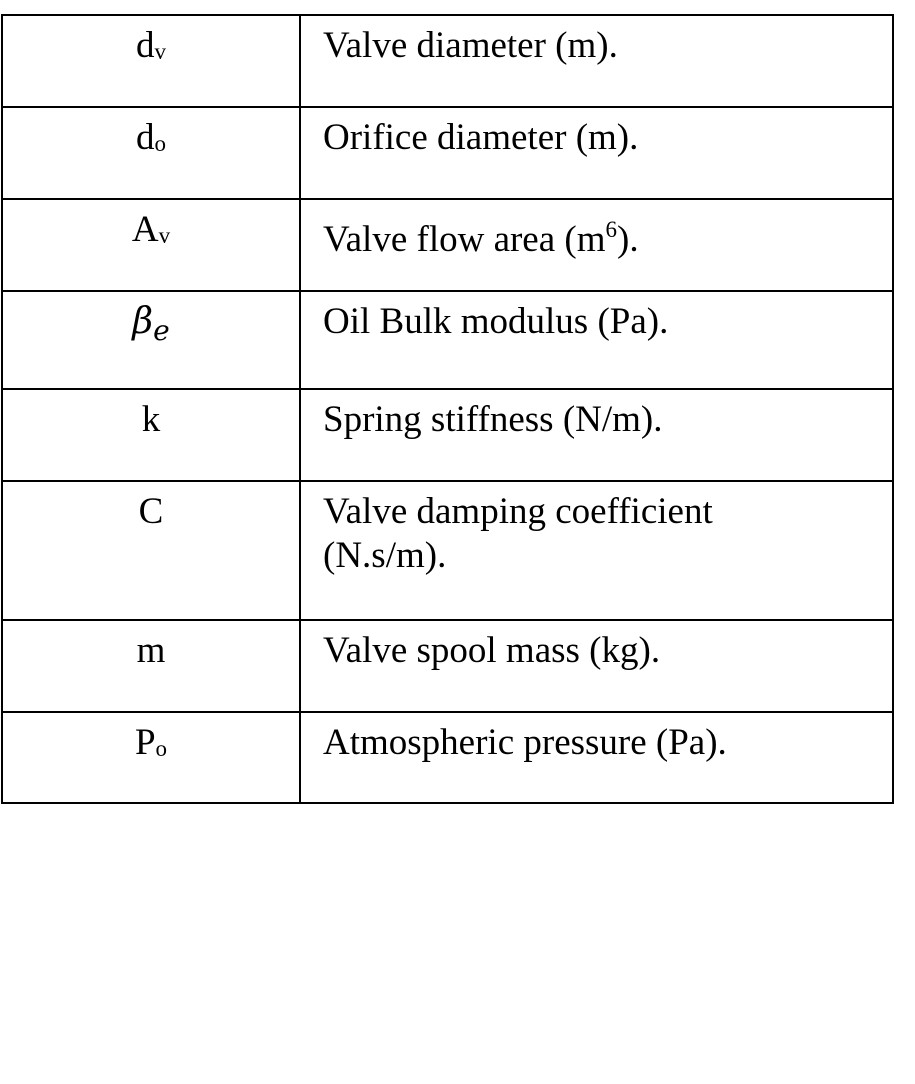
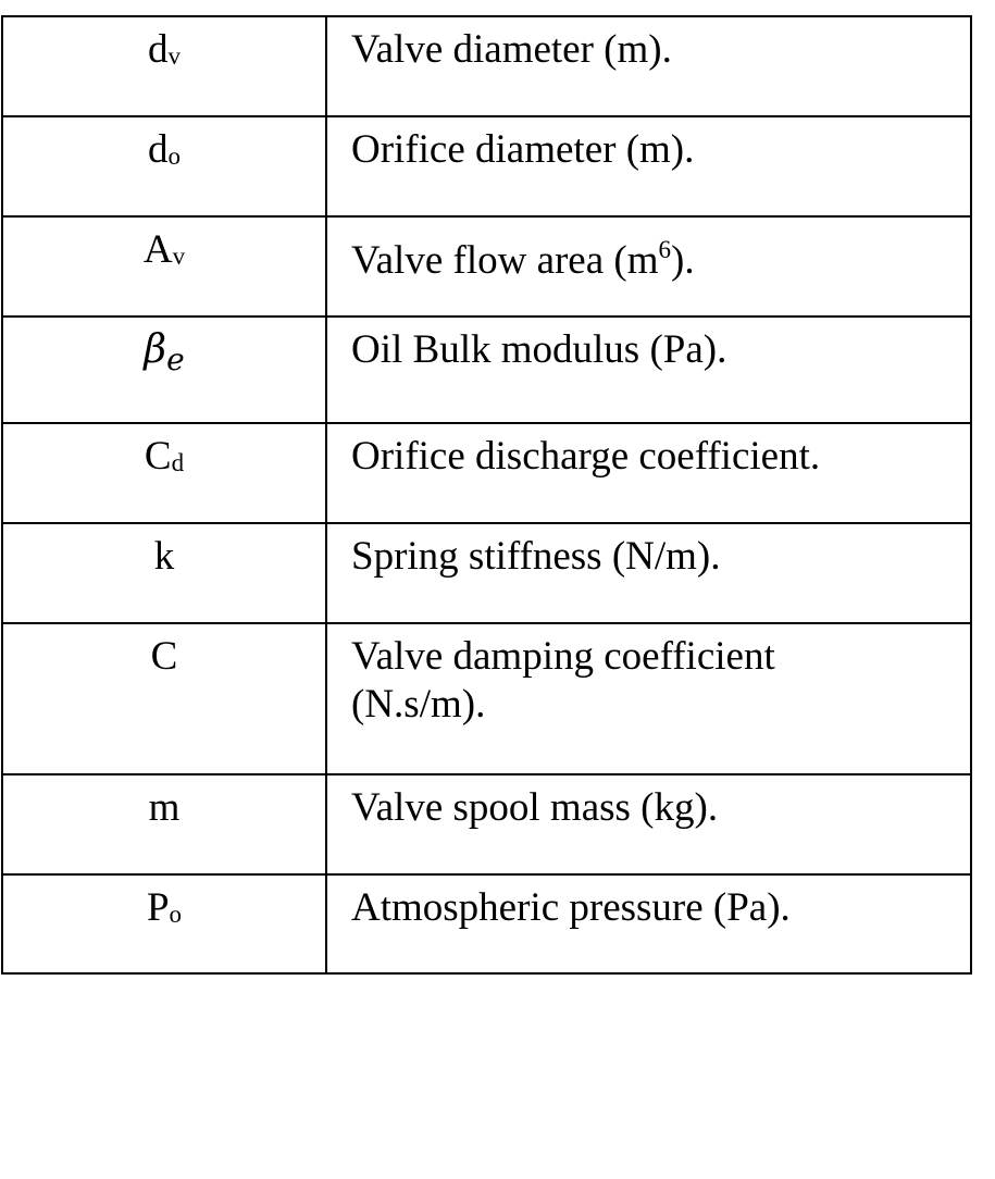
  dv	Valve diameter (m).
  do	Orifice diameter (m).
  Av	Valve flow area (m6).
  βe	Oil Bulk modulus (Pa).
+ Cd	Orifice discharge coefficient.
  k	Spring stiffness (N/m).
  C	Valve damping coefficient (N.s/m).
  m	Valve spool mass (kg).
  Po	Atmospheric pressure (Pa).
